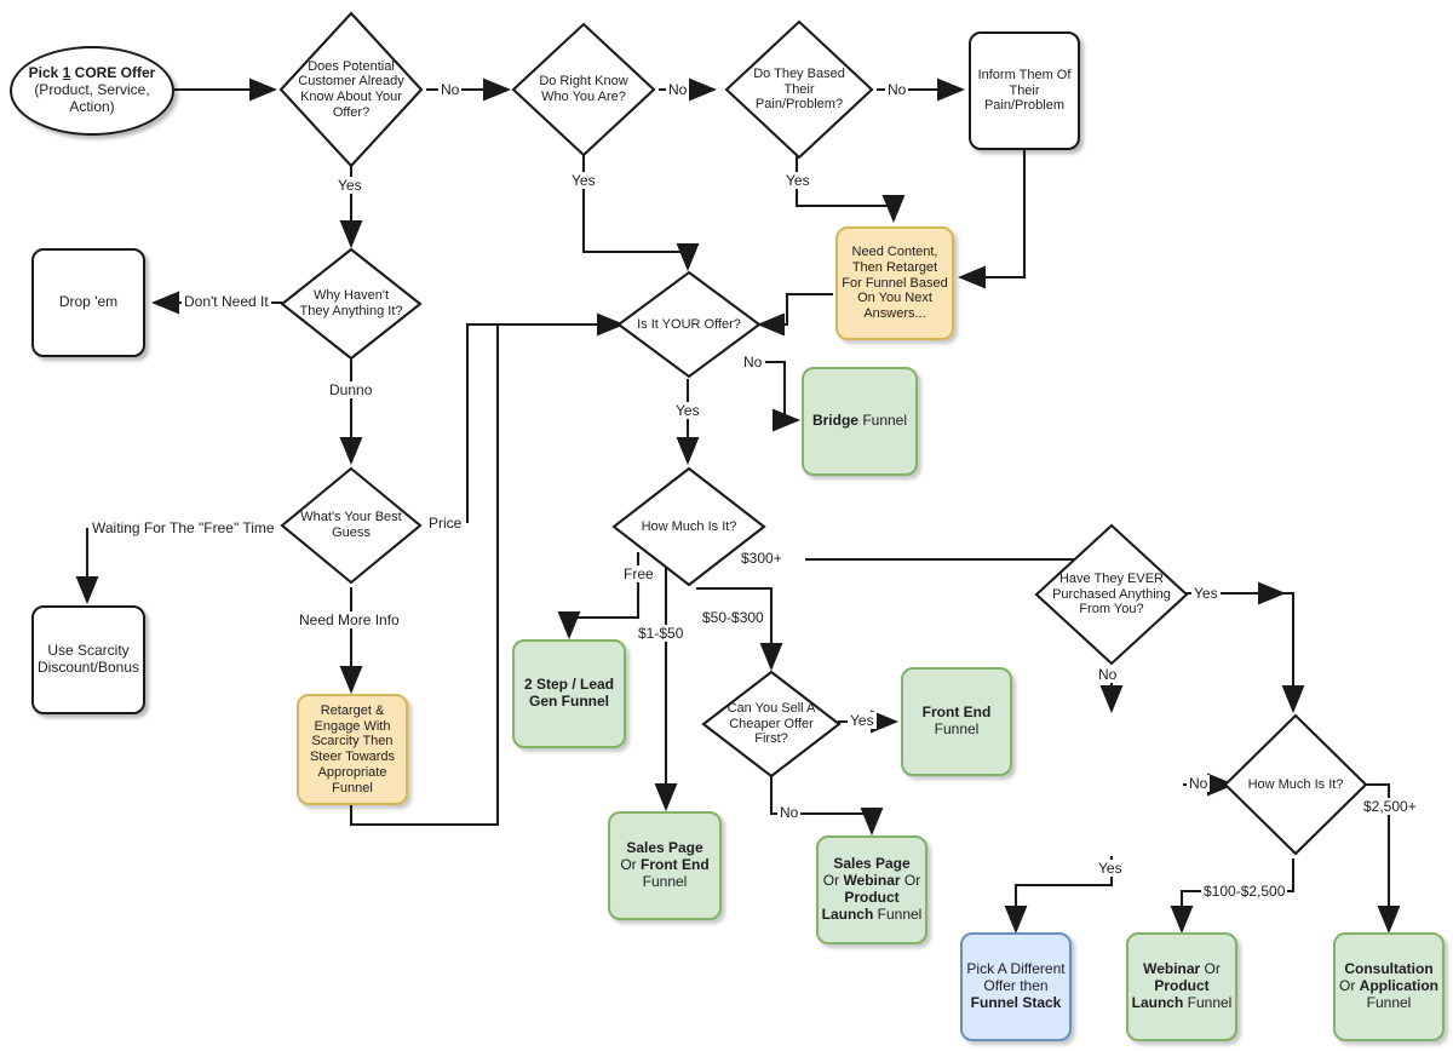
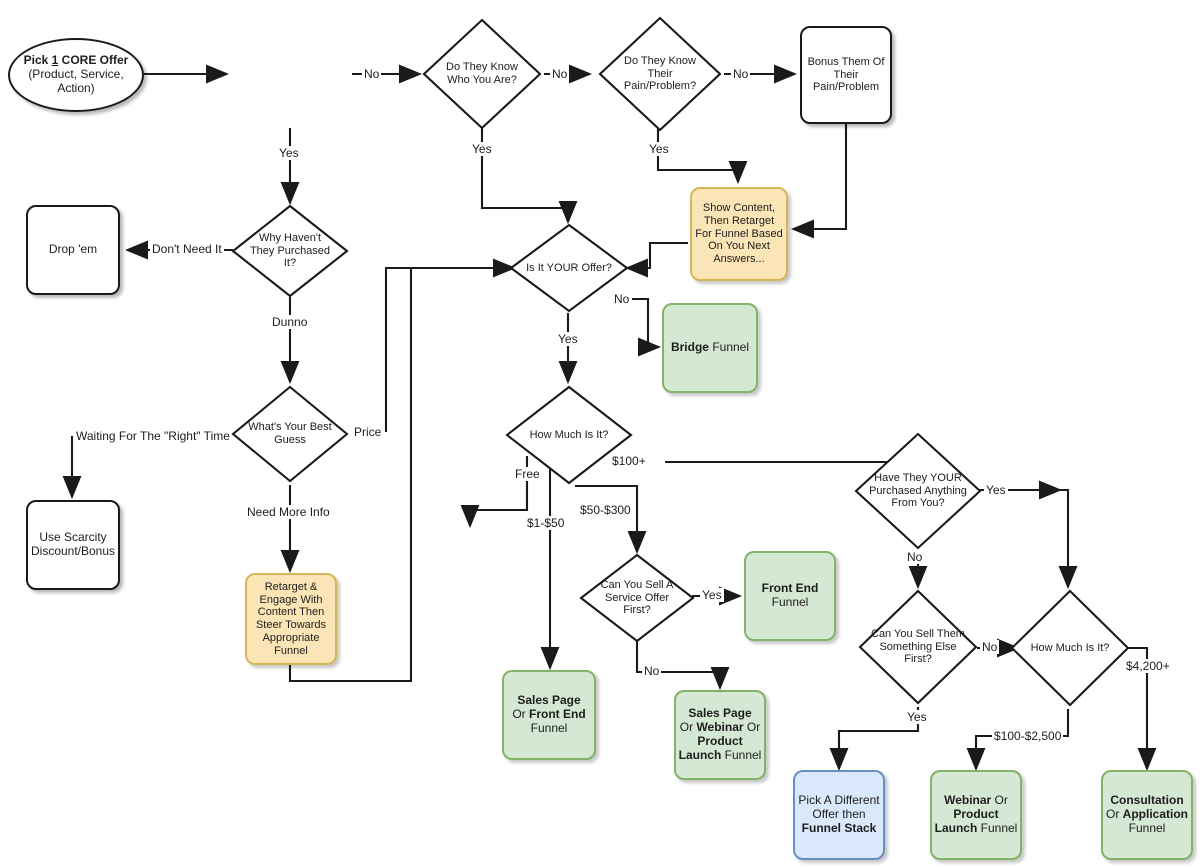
  Pick 1 CORE Offer
  (Product, Service, Action)
- Does Potential Customer Already Know About Your Offer?
- Do Right Know Who You Are?
+ Do They Know Who You Are?
- Do They Based Their Pain/Problem?
+ Do They Know Their Pain/Problem?
- Inform Them Of Their Pain/Problem
+ Bonus Them Of Their Pain/Problem
- Need Content, Then Retarget For Funnel Based On You Next Answers...
+ Show Content, Then Retarget For Funnel Based On You Next Answers...
- Why Haven't They Anything It?
+ Why Haven't They Purchased It?
  Drop 'em
  What's Your Best Guess
  Use Scarcity Discount/Bonus
- Retarget & Engage With Scarcity Then Steer Towards Appropriate Funnel
+ Retarget & Engage With Content Then Steer Towards Appropriate Funnel
  Is It YOUR Offer?
  Bridge Funnel
  How Much Is It?
- 2 Step / Lead
- Gen Funnel
  Sales Page
  Or Front End
  Funnel
- Can You Sell A Cheaper Offer First?
+ Can You Sell A Service Offer First?
  Front End
  Funnel
  Sales Page
  Or Webinar Or
  Product
  Launch Funnel
- Have They EVER Purchased Anything From You?
+ Have They YOUR Purchased Anything From You?
+ Can You Sell Them Something Else First?
  How Much Is It?
  Pick A Different
  Offer then
  Funnel Stack
  Webinar Or
  Product
  Launch Funnel
  Consultation
  Or Application
  Funnel
  No
  No
  No
  Yes
  Yes
  Yes
  Don't Need It
  Dunno
- Waiting For The "Free" Time
+ Waiting For The "Right" Time
  Price
  Need More Info
  No
  Yes
  Free
  $1-$50
  $50-$300
- $300+
+ $100+
  Yes
  No
  Yes
  No
  No
  Yes
  $100-$2,500
- $2,500+
+ $4,200+
